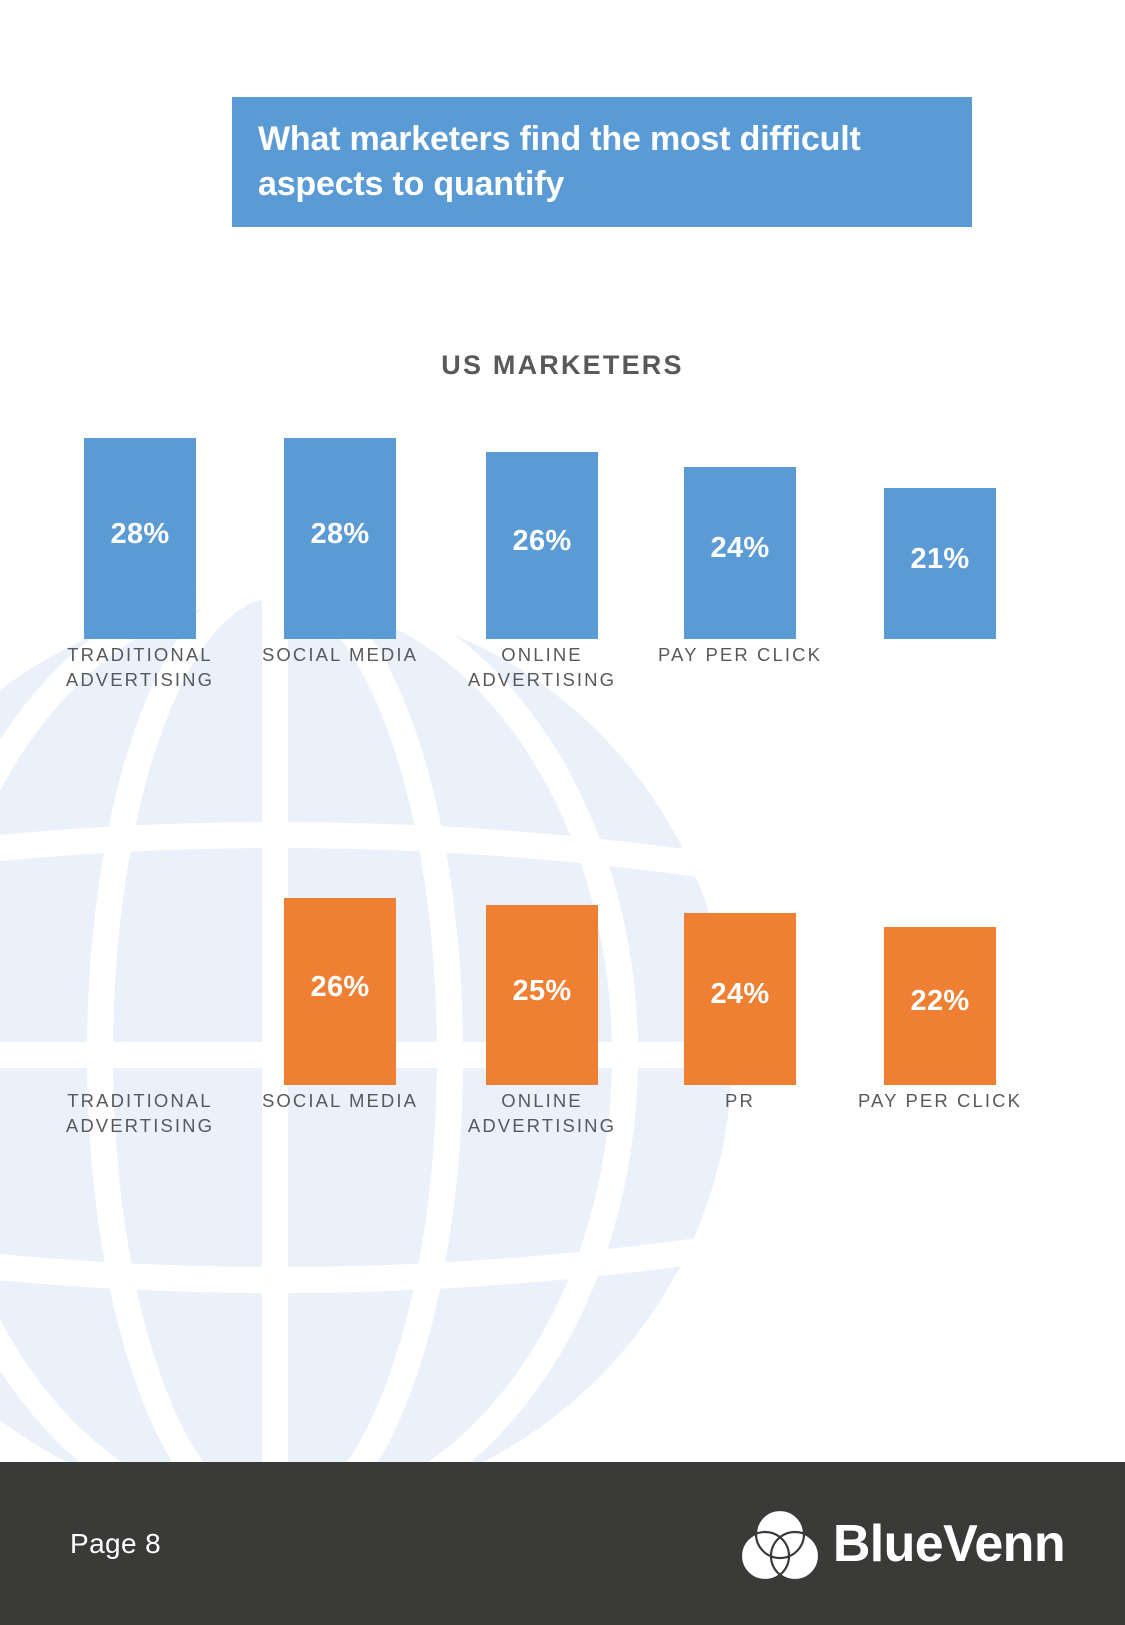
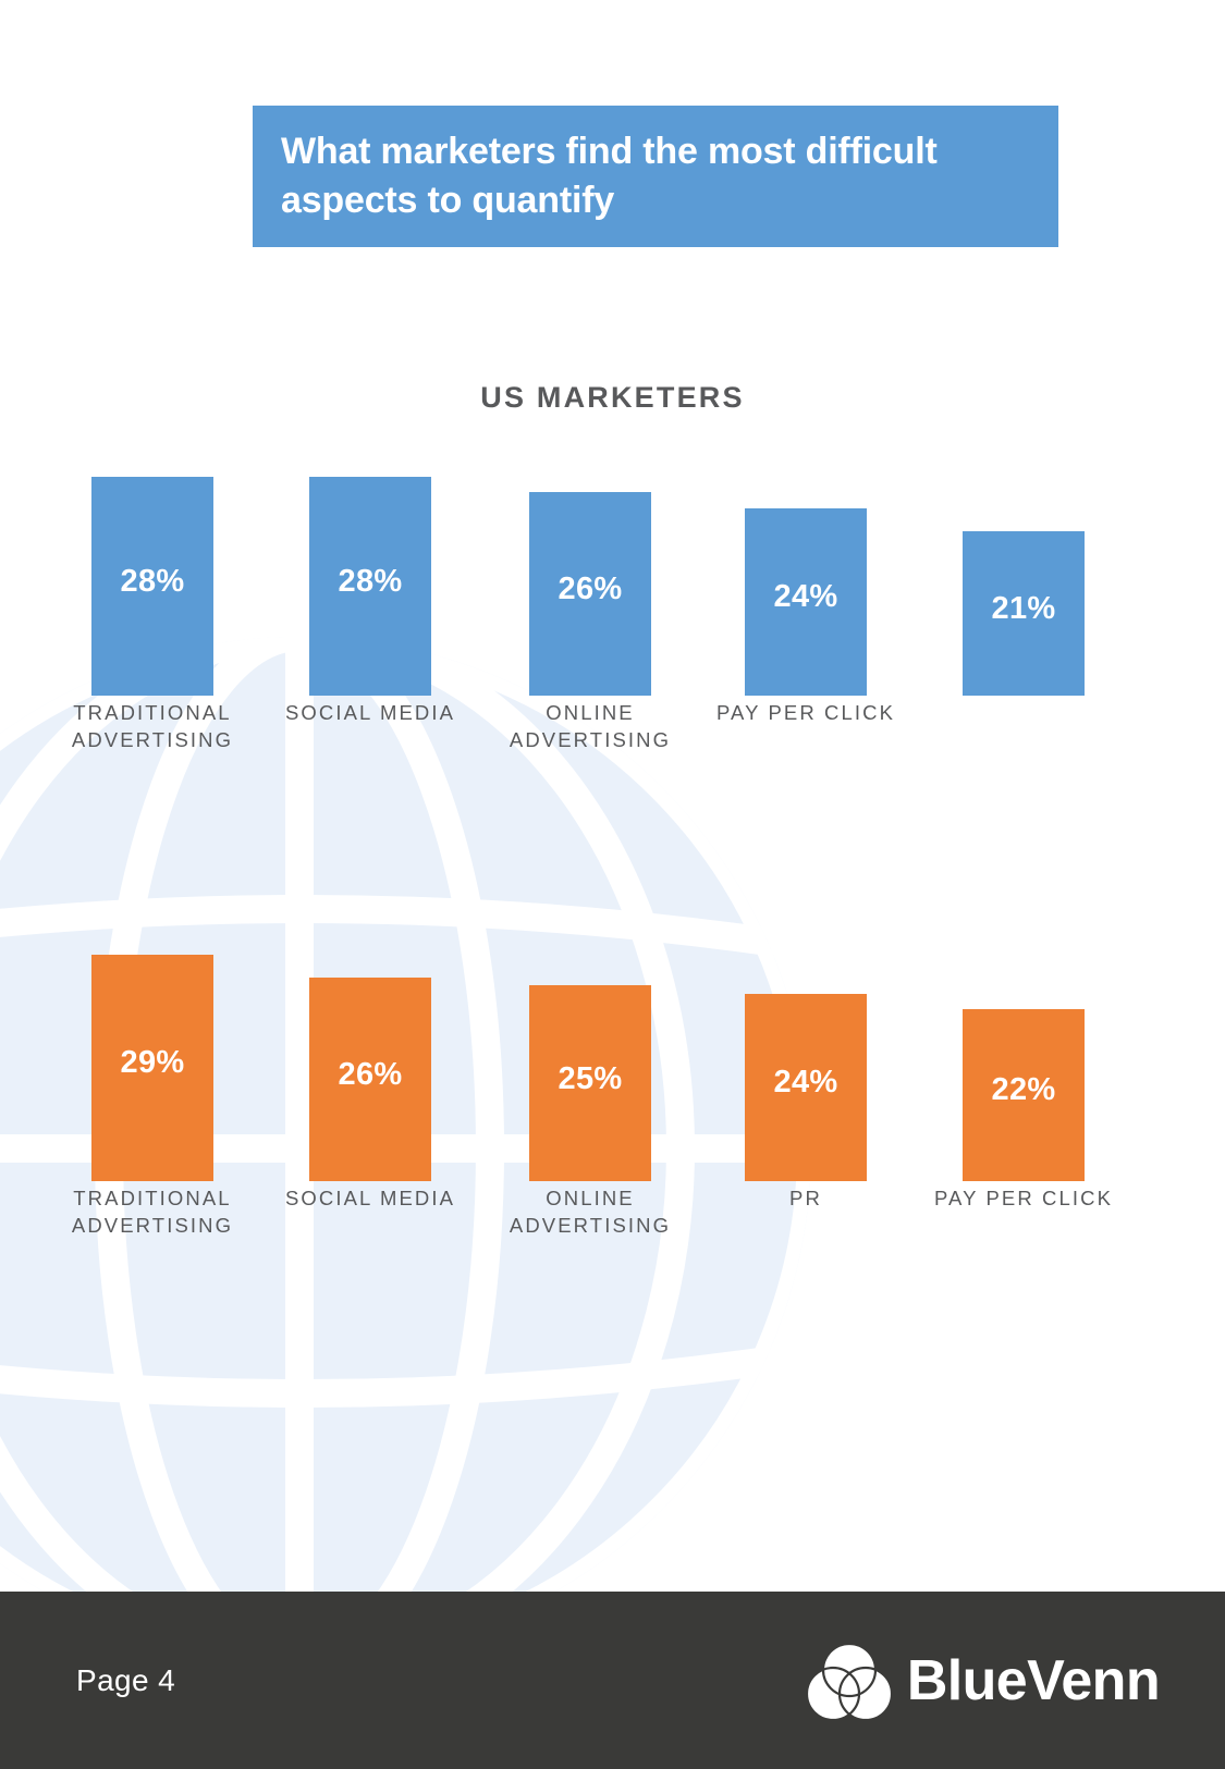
  What marketers find the most difficult aspects to quantify
  US MARKETERS
  28%
  TRADITIONAL
  ADVERTISING
  28%
  SOCIAL MEDIA
  26%
  ONLINE
  ADVERTISING
  24%
  PAY PER CLICK
  21%
+ 29%
  TRADITIONAL
  ADVERTISING
  26%
  SOCIAL MEDIA
  25%
  ONLINE
  ADVERTISING
  24%
  PR
  22%
  PAY PER CLICK
- Page 8
+ Page 4
  BlueVenn
